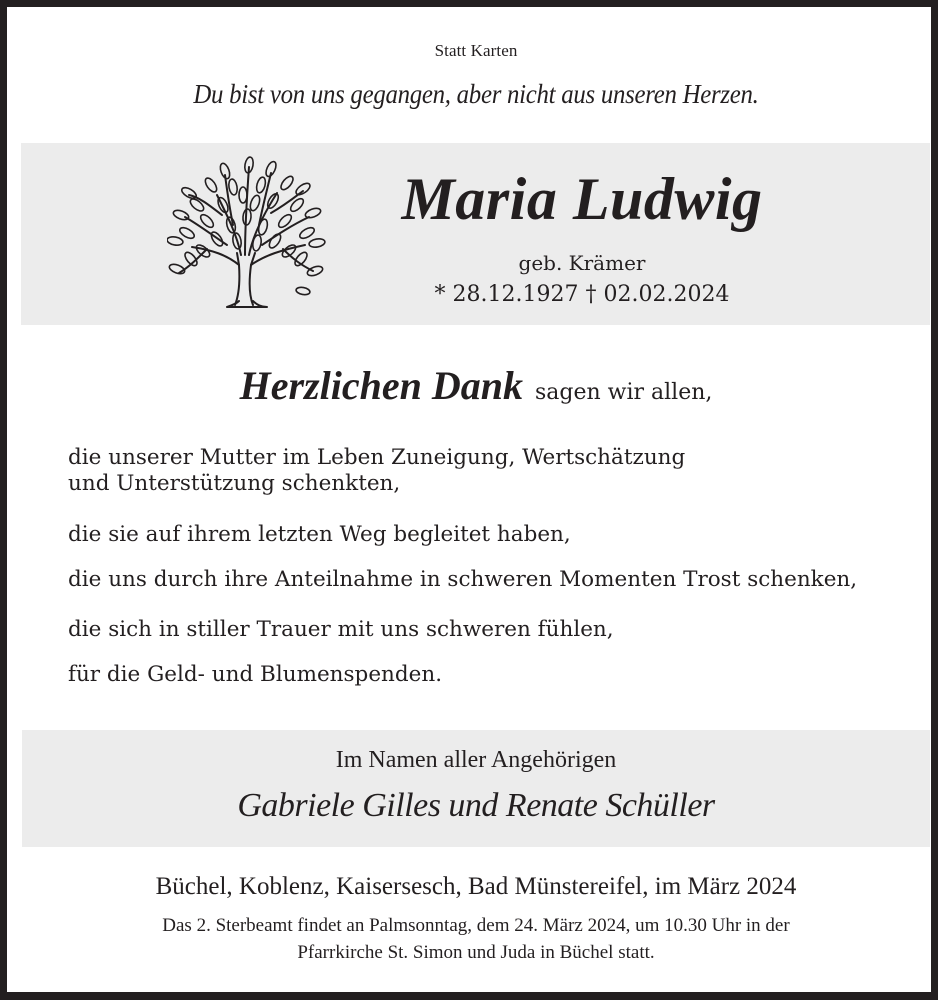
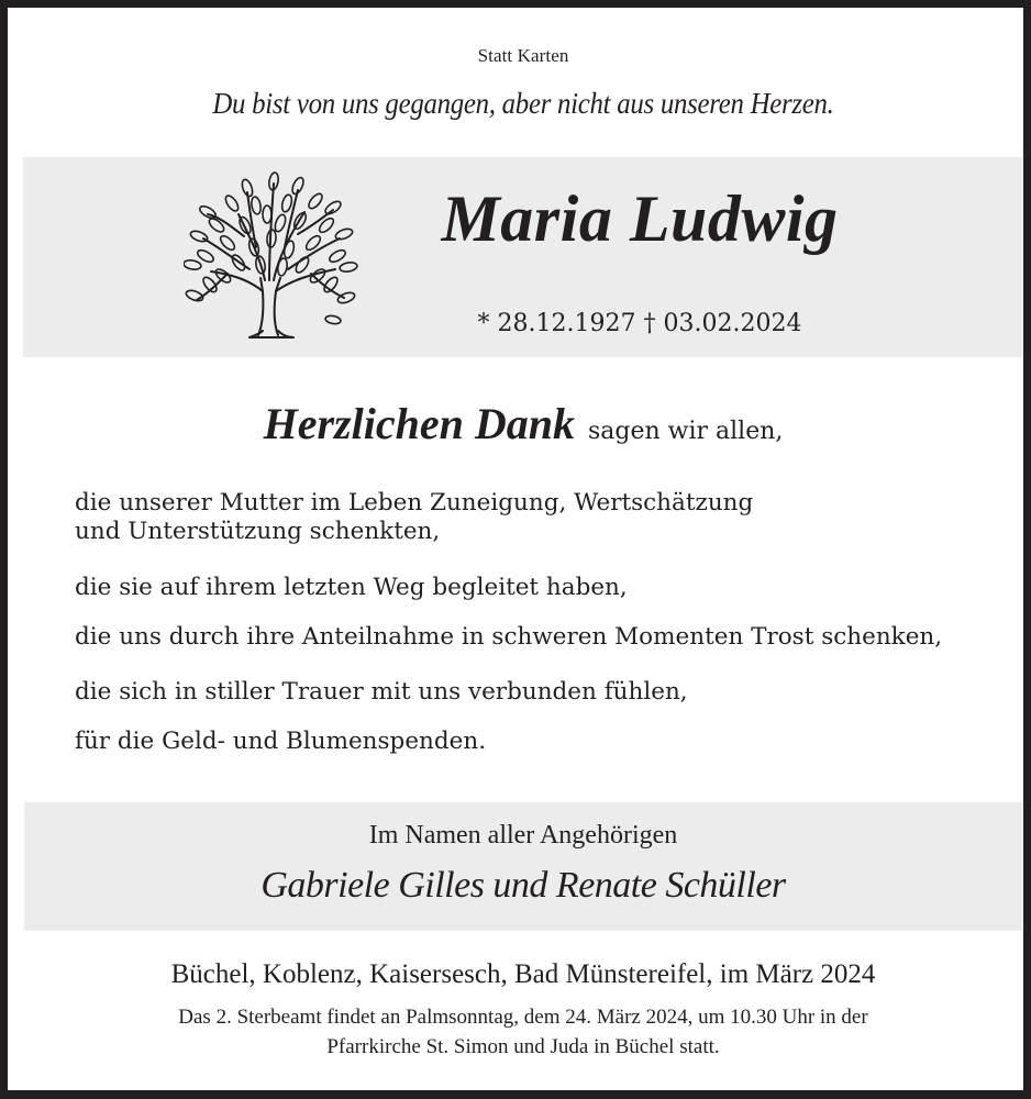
  Statt Karten
  Du bist von uns gegangen, aber nicht aus unseren Herzen.
  Maria Ludwig
- geb. Krämer
- * 28.12.1927 † 02.02.2024
+ * 28.12.1927 † 03.02.2024
  Herzlichen Dank sagen wir allen,
  die unserer Mutter im Leben Zuneigung, Wertschätzung
  und Unterstützung schenkten,
  die sie auf ihrem letzten Weg begleitet haben,
  die uns durch ihre Anteilnahme in schweren Momenten Trost schenken,
- die sich in stiller Trauer mit uns schweren fühlen,
+ die sich in stiller Trauer mit uns verbunden fühlen,
  für die Geld- und Blumenspenden.
  Im Namen aller Angehörigen
  Gabriele Gilles und Renate Schüller
  Büchel, Koblenz, Kaisersesch, Bad Münstereifel, im März 2024
  Das 2. Sterbeamt findet an Palmsonntag, dem 24. März 2024, um 10.30 Uhr in der
  Pfarrkirche St. Simon und Juda in Büchel statt.
